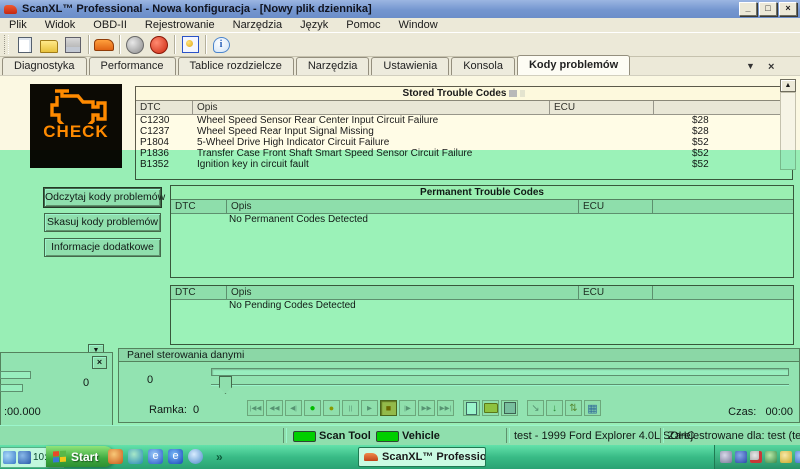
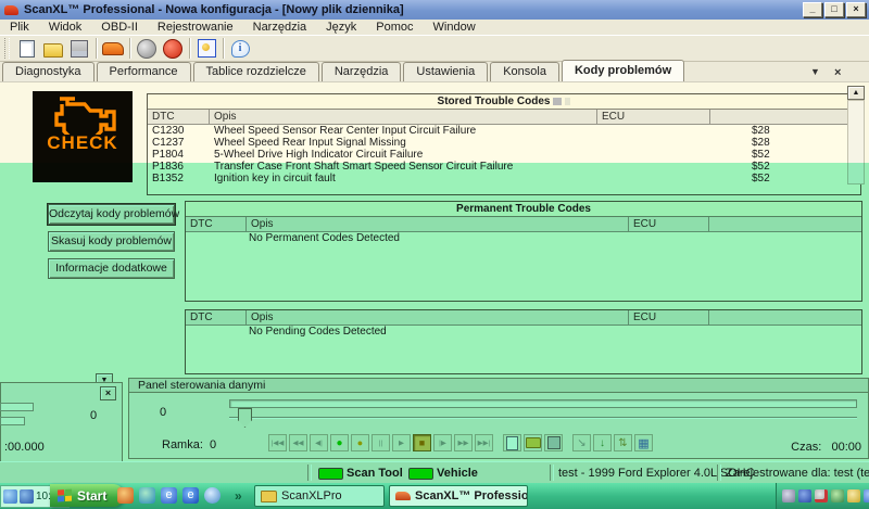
  ScanXL™ Professional - Nowa konfiguracja - [Nowy plik dziennika]
  _
  □
  ×
  Plik
  Widok
  OBD-II
  Rejestrowanie
  Narzędzia
  Język
  Pomoc
  Window
  i
  Diagnostyka
  Performance
  Tablice rozdzielcze
  Narzędzia
  Ustawienia
  Konsola
  Kody problemów
  ▼
  ×
  CHECK
  Stored Trouble Codes
  DTC
  Opis
  ECU
  C1230
  Wheel Speed Sensor Rear Center Input Circuit Failure
  $28
  C1237
  Wheel Speed Rear Input Signal Missing
  $28
  P1804
  5-Wheel Drive High Indicator Circuit Failure
  $52
  P1836
  Transfer Case Front Shaft Smart Speed Sensor Circuit Failure
  $52
  B1352
  Ignition key in circuit fault
  $52
  Odczytaj kody problemów
  Skasuj kody problemów
  Informacje dodatkowe
  Permanent Trouble Codes
  DTC
  Opis
  ECU
  No Permanent Codes Detected
  DTC
  Opis
  ECU
  No Pending Codes Detected
  Panel sterowania danymi
  0
  Ramka: 0
  ●
  ●
  ■
  ↘
  ↓
  ⇅
  ▦
  Czas: 00:00
  ×
  0
  :00.000
  Scan Tool
  Vehicle
  test - 1999 Ford Explorer 4.0L SOHC
  Zarejestrowane dla: test (te
  Start
  e
  e
  »
+ ScanXLPro
  ScanXL™ Professio
